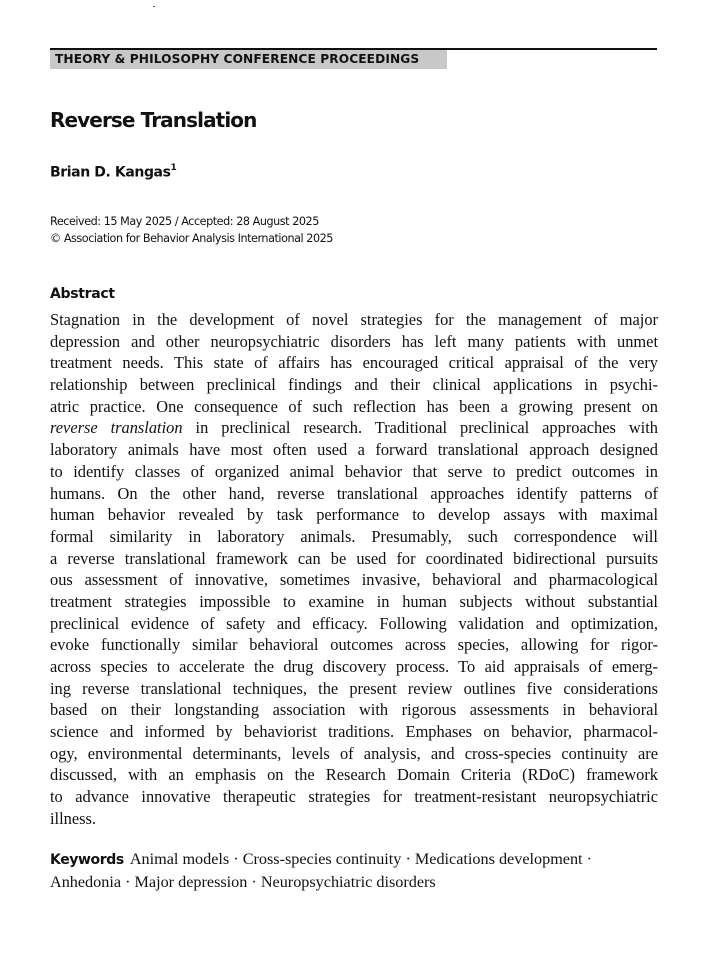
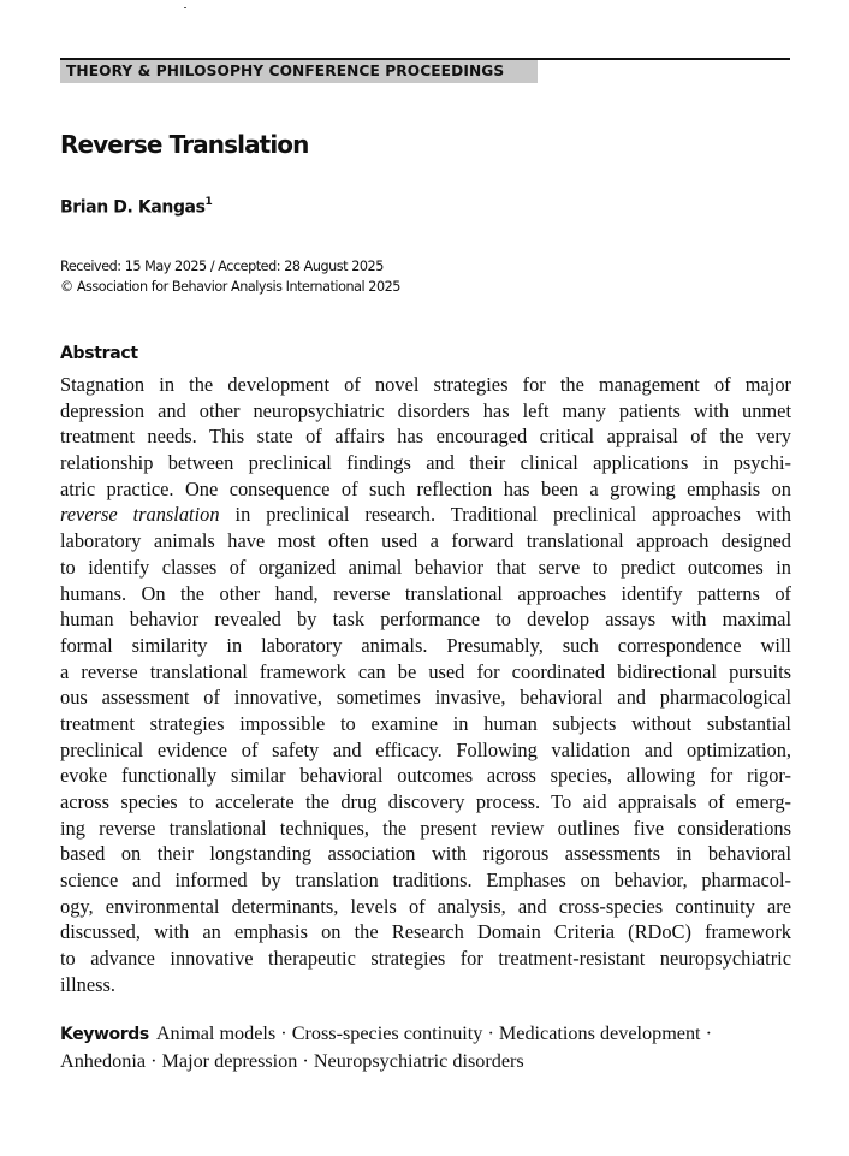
  THEORY & PHILOSOPHY CONFERENCE PROCEEDINGS
  Reverse Translation
  Brian D. Kangas1
  Received: 15 May 2025 / Accepted: 28 August 2025
  © Association for Behavior Analysis International 2025
  Abstract
  Stagnation in the development of novel strategies for the management of major
  depression and other neuropsychiatric disorders has left many patients with unmet
  treatment needs. This state of affairs has encouraged critical appraisal of the very
  relationship between preclinical findings and their clinical applications in psychi-
- atric practice. One consequence of such reflection has been a growing present on
+ atric practice. One consequence of such reflection has been a growing emphasis on
  reverse translation in preclinical research. Traditional preclinical approaches with
  laboratory animals have most often used a forward translational approach designed
  to identify classes of organized animal behavior that serve to predict outcomes in
  humans. On the other hand, reverse translational approaches identify patterns of
  human behavior revealed by task performance to develop assays with maximal
  formal similarity in laboratory animals. Presumably, such correspondence will
  a reverse translational framework can be used for coordinated bidirectional pursuits
  ous assessment of innovative, sometimes invasive, behavioral and pharmacological
  treatment strategies impossible to examine in human subjects without substantial
  preclinical evidence of safety and efficacy. Following validation and optimization,
  evoke functionally similar behavioral outcomes across species, allowing for rigor-
  across species to accelerate the drug discovery process. To aid appraisals of emerg-
  ing reverse translational techniques, the present review outlines five considerations
  based on their longstanding association with rigorous assessments in behavioral
- science and informed by behaviorist traditions. Emphases on behavior, pharmacol-
+ science and informed by translation traditions. Emphases on behavior, pharmacol-
  ogy, environmental determinants, levels of analysis, and cross-species continuity are
  discussed, with an emphasis on the Research Domain Criteria (RDoC) framework
  to advance innovative therapeutic strategies for treatment-resistant neuropsychiatric
  illness.
  Keywords Animal models · Cross-species continuity · Medications development ·
  Anhedonia · Major depression · Neuropsychiatric disorders
